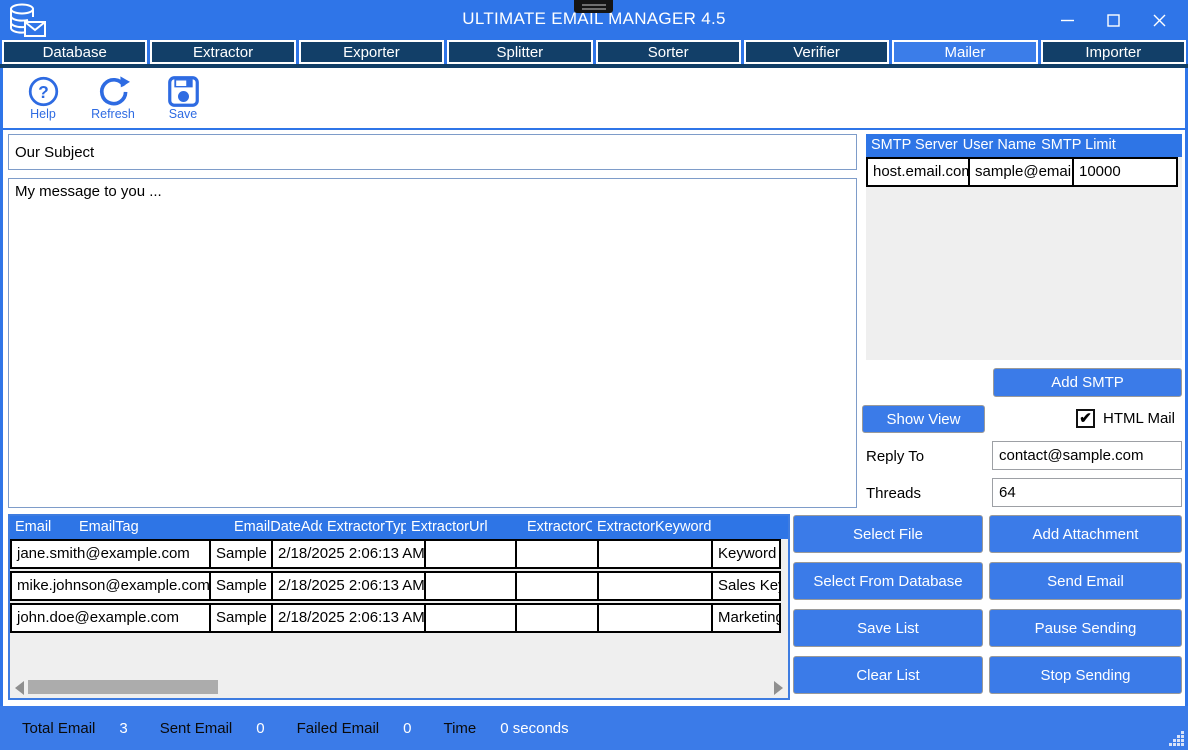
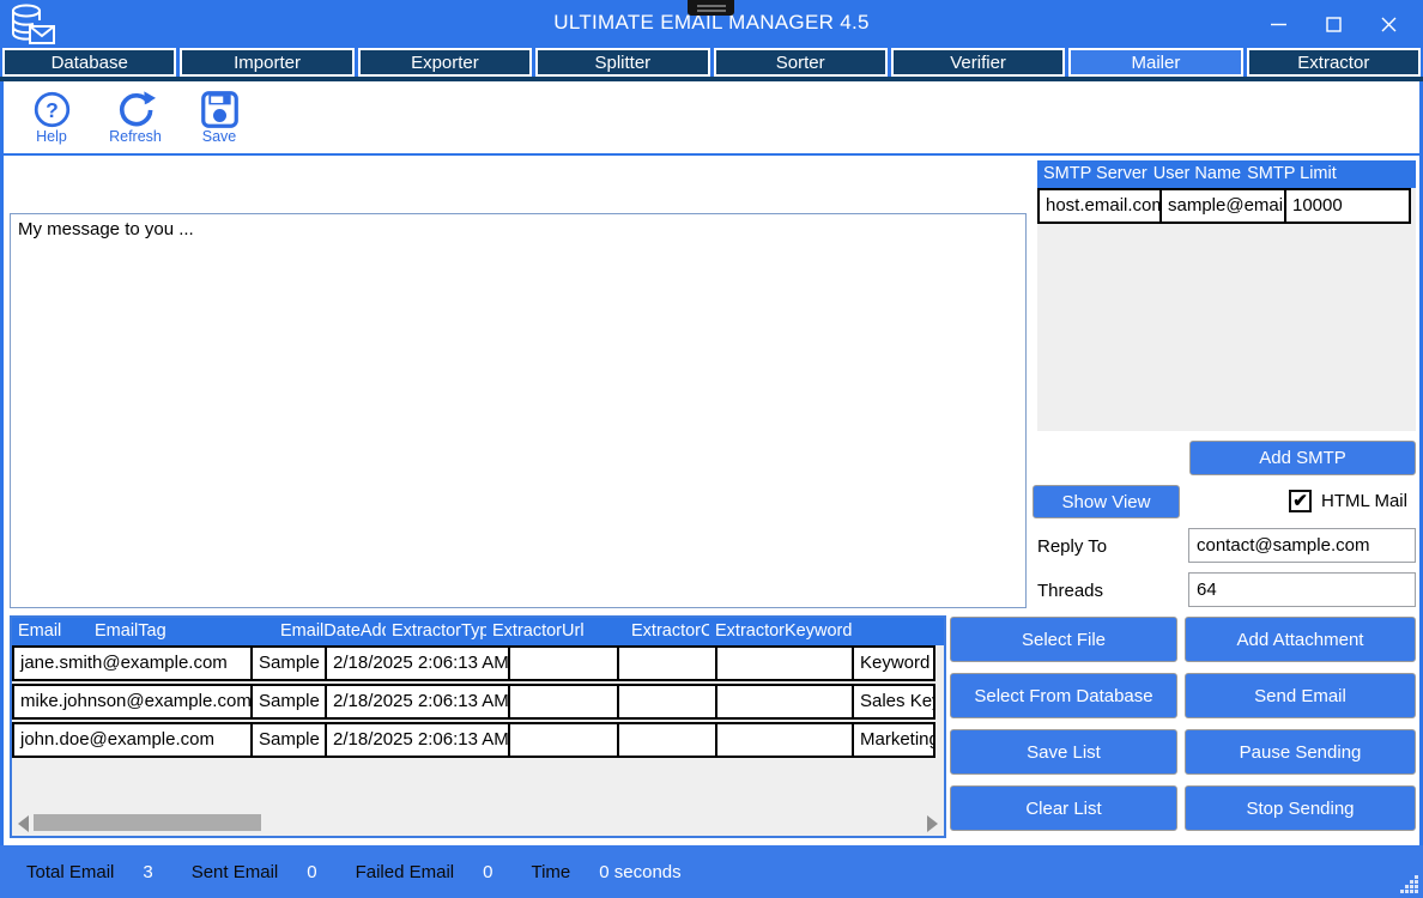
  ULTIMATE EMAIL MANAGER 4.5
  Database
- Extractor
+ Importer
  Exporter
  Splitter
  Sorter
  Verifier
  Mailer
- Importer
+ Extractor
  ?
  Help
  Refresh
  Save
- Our Subject
  My message to you ...
  SMTP Server
  User Name
  SMTP Limit
  host.email.co
  10000
  Add SMTP
  Show View
  ✔
  HTML Mail
  Reply To
  contact@sample.com
  Threads
  64
  Email
  EmailTag
  EmailDateAd
  ExtractorTyp
  ExtractorUrl
  ExtractorKeyword
  jane.smith@example.com
  Sample
  2/18/2025 2:06:13 AM
  Keyword
  mike.johnson@example.com
  Sample
  2/18/2025 2:06:13 AM
  Sales Ke
  john.doe@example.com
  Sample
  2/18/2025 2:06:13 AM
  Marketing
  Select File
  Add Attachment
  Select From Database
  Send Email
  Save List
  Pause Sending
  Clear List
  Stop Sending
  Total Email
  3
  Sent Email
  0
  Failed Email
  0
  Time
  0 seconds
